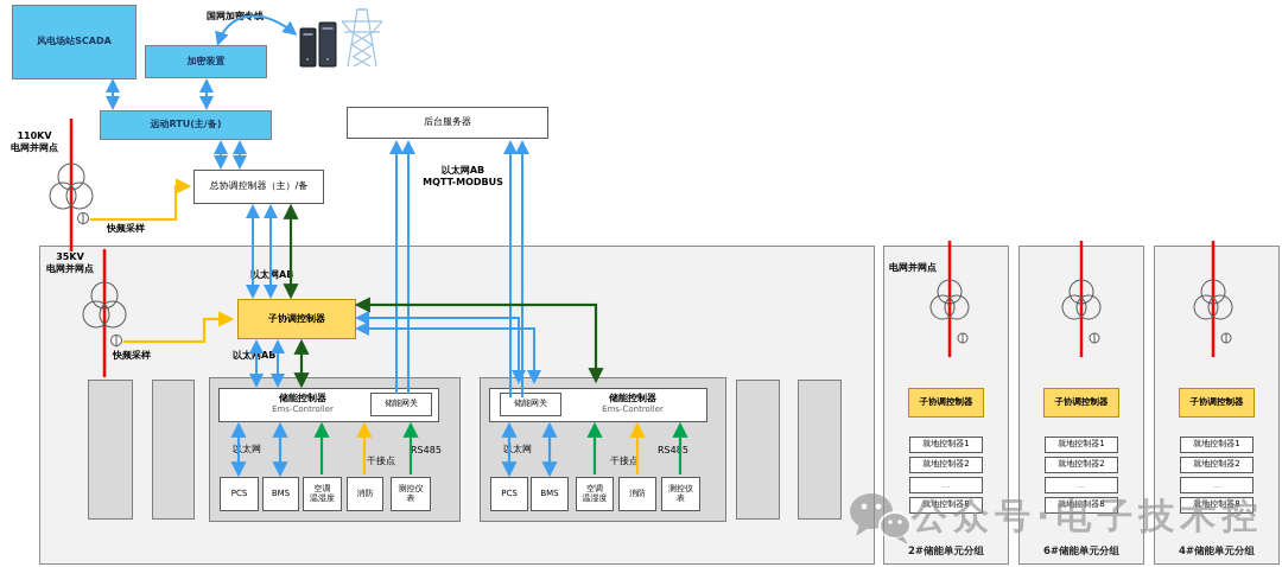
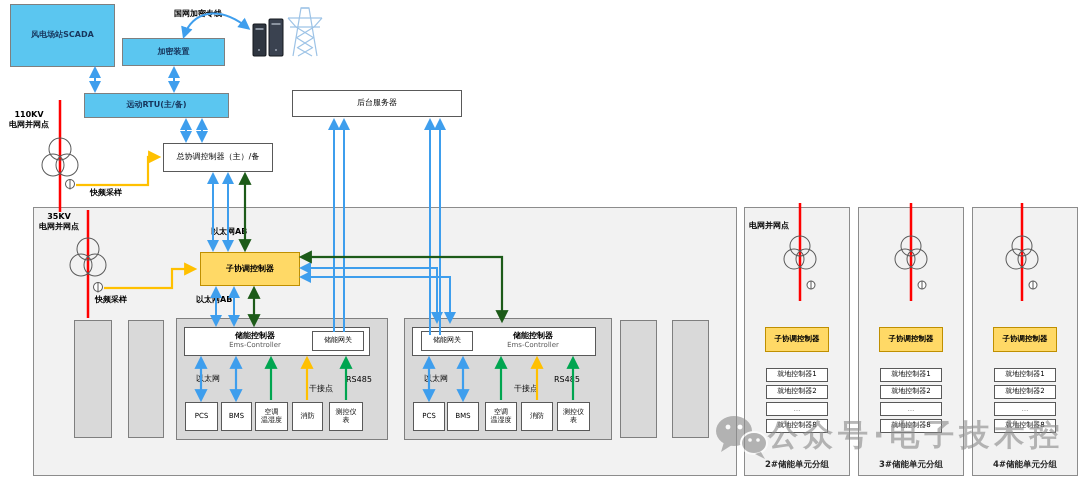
  储能控制器
  Ems-Controller
  储能网关
  PCS
  BMS
  空调
  温湿度
  消防
  测控仪
  表
  干接点
  RS485
  储能控制器
  Ems-Controller
  储能网关
  PCS
  BMS
  空调
  温湿度
  消防
  测控仪
  表
  干接点
  RS45
  35KV
  电网并网点
  快频采样
  以太网A
  子协调控制器
  以太AB
  风电场站SCADA
  加密装置
  远动RTU(主/备)
  总协调控制器（主）/备
  后台服务器
- 以太网AB
- MQTT-MODBUS
  110KV
  电网并网点
  快频采样
  电网并网点
  子协调控制器
  就地控制器1
  就地控制器2
  ...
  就地控制器8
  2#储能单元分组
  子协调控制器
  就地控制器1
  就地控制器2
  ...
  就地控制器8
- 6#储能单元分组
+ 3#储能单元分组
  子协调控制器
  就地控制器1
  就地控制器2
  ...
  就地控制器8
  4#储能单元分组
  公众号·电子技术控
